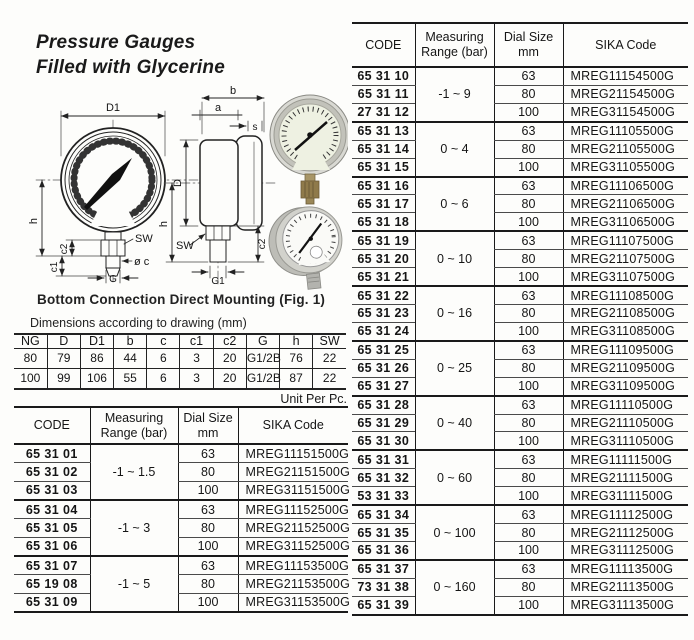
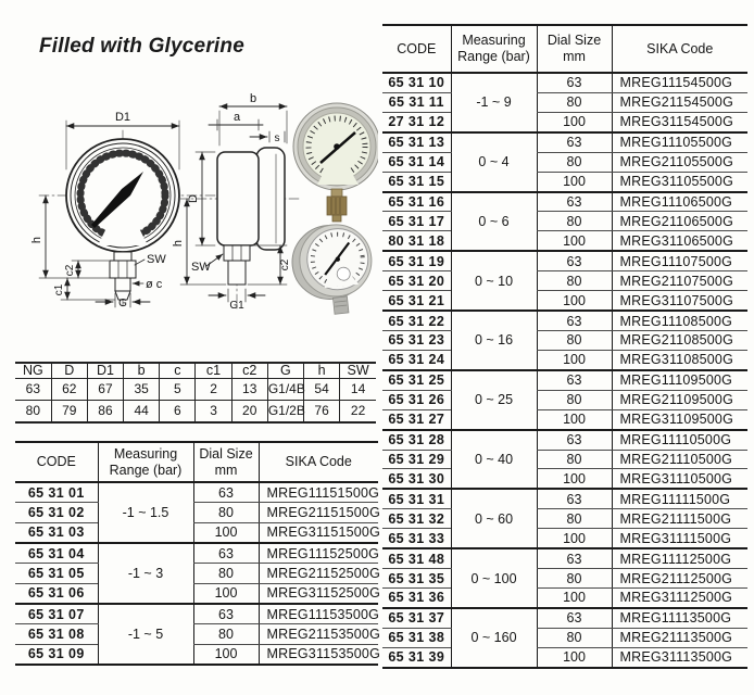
- Pressure Gauges
  Filled with Glycerine
  D1
  SW
  ø c
  G
  b
  a
  s
  SW
  G1
- Bottom Connection Direct Mounting (Fig. 1)
- Dimensions according to drawing (mm)
  NG	D	D1	b	c	c1	c2	G	h	SW
+ 63	62	67	35	5	2	13	G1/4B	54	14
  80	79	86	44	6	3	20	G1/2B	76	22
- 100	99	106	55	6	3	20	G1/2B	87	22
- Unit Per Pc.
  CODE	Measuring Range (bar)	Dial Size mm	SIKA Code
  65 31 01	-1 ~ 1.5	63	MREG11151500G
  65 31 02	80	MREG21151500G
  65 31 03	100	MREG31151500G
  65 31 04	-1 ~ 3	63	MREG11152500G
  65 31 05	80	MREG21152500G
  65 31 06	100	MREG31152500G
  65 31 07	-1 ~ 5	63	MREG11153500G
- 65 19 08	80	MREG21153500G
+ 65 31 08	80	MREG21153500G
  65 31 09	100	MREG31153500G
  CODE	Measuring Range (bar)	Dial Size mm	SIKA Code
  65 31 10	-1 ~ 9	63	MREG11154500G
  65 31 11	80	MREG21154500G
  27 31 12	100	MREG31154500G
  65 31 13	0 ~ 4	63	MREG11105500G
  65 31 14	80	MREG21105500G
  65 31 15	100	MREG31105500G
  65 31 16	0 ~ 6	63	MREG11106500G
  65 31 17	80	MREG21106500G
- 65 31 18	100	MREG31106500G
+ 80 31 18	100	MREG31106500G
  65 31 19	0 ~ 10	63	MREG11107500G
  65 31 20	80	MREG21107500G
  65 31 21	100	MREG31107500G
  65 31 22	0 ~ 16	63	MREG11108500G
  65 31 23	80	MREG21108500G
  65 31 24	100	MREG31108500G
  65 31 25	0 ~ 25	63	MREG11109500G
  65 31 26	80	MREG21109500G
  65 31 27	100	MREG31109500G
  65 31 28	0 ~ 40	63	MREG11110500G
  65 31 29	80	MREG21110500G
  65 31 30	100	MREG31110500G
  65 31 31	0 ~ 60	63	MREG11111500G
  65 31 32	80	MREG21111500G
- 53 31 33	100	MREG31111500G
+ 65 31 33	100	MREG31111500G
- 65 31 34	0 ~ 100	63	MREG11112500G
+ 65 31 48	0 ~ 100	63	MREG11112500G
  65 31 35	80	MREG21112500G
  65 31 36	100	MREG31112500G
  65 31 37	0 ~ 160	63	MREG11113500G
- 73 31 38	80	MREG21113500G
+ 65 31 38	80	MREG21113500G
  65 31 39	100	MREG31113500G
